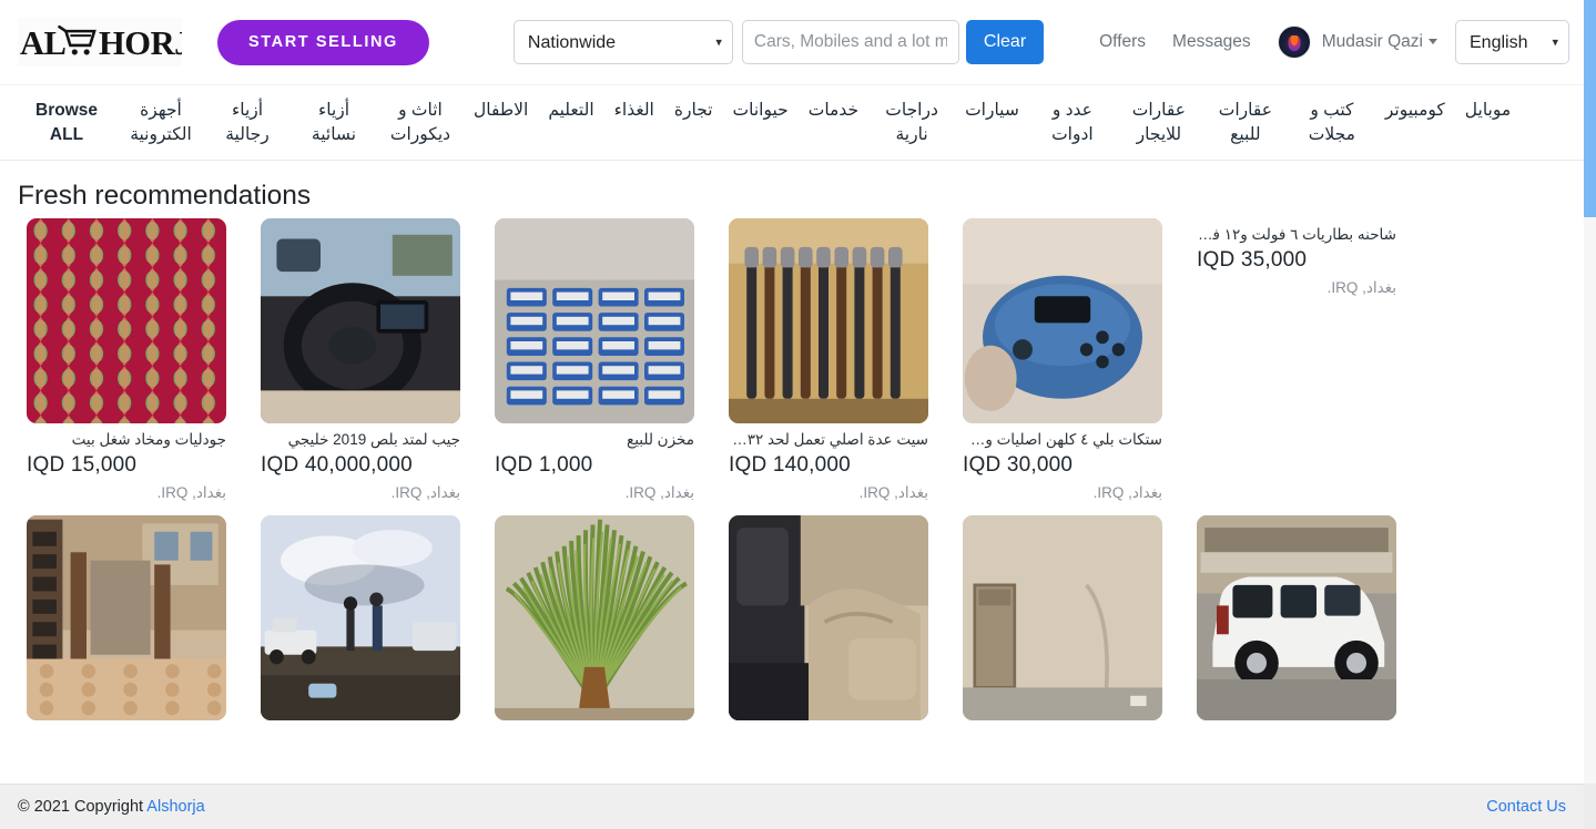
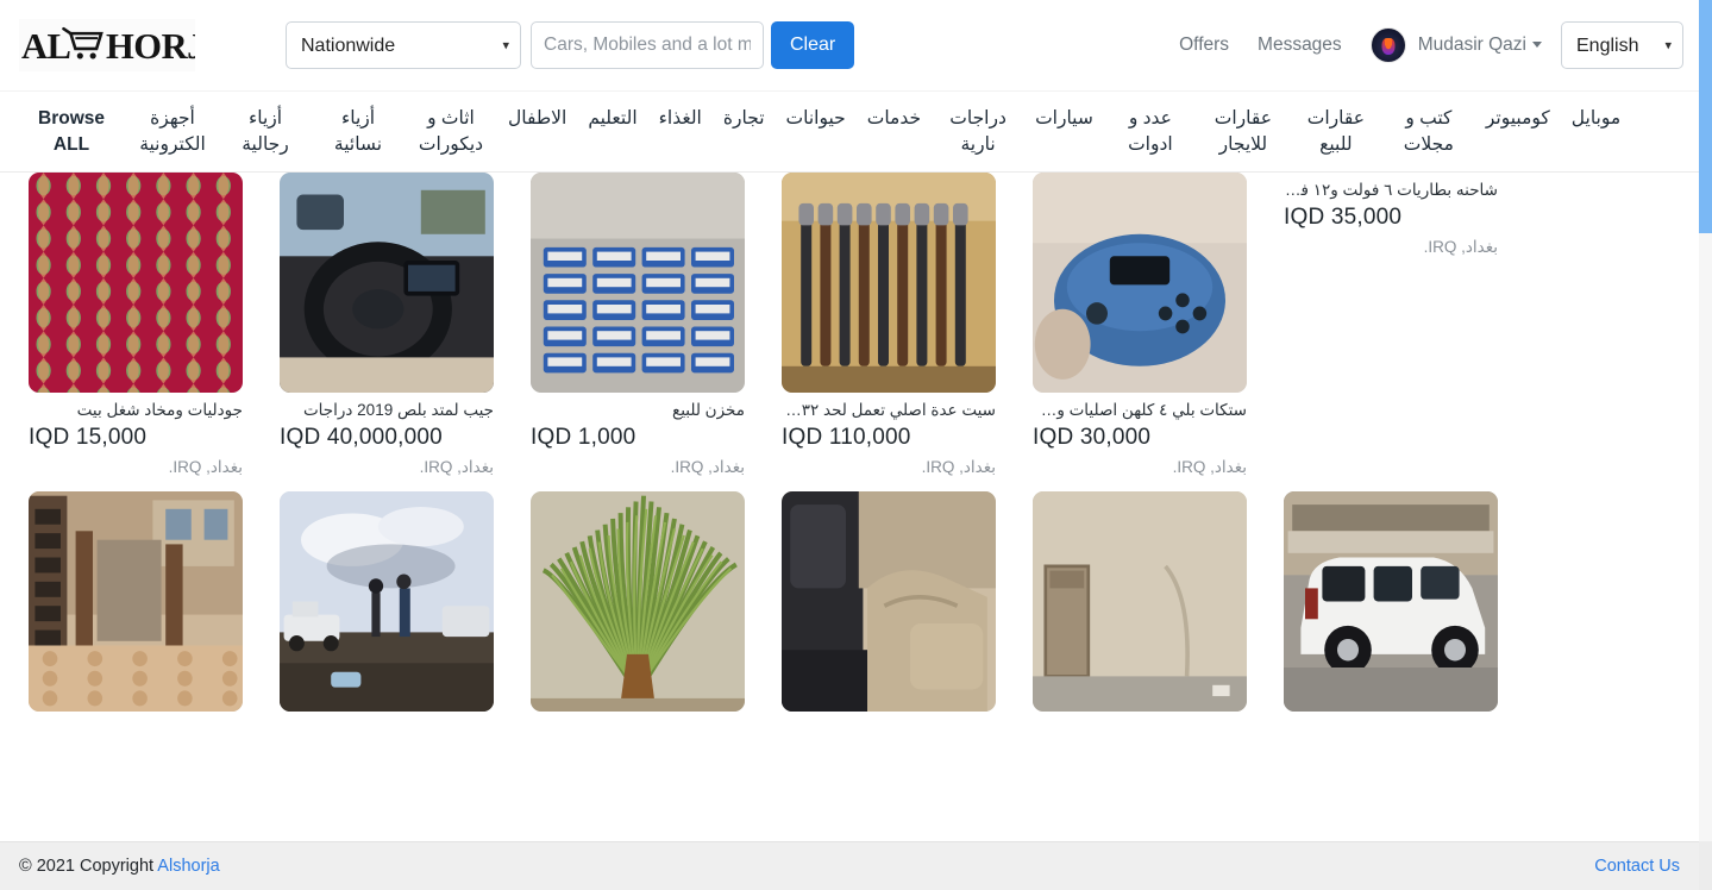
  AL
- START SELLING
  Nationwide
  ▾
  Cars, Mobiles and a lot m
  Clear
  Offers
  Messages
  Mudasir Qazi
  English
  ▾
  Browse ALL
  أجهزة الكترونية
  أزياء رجالية
  أزياء نسائية
  اثاث و ديكورات
  الاطفال
  التعليم
  الغذاء
  تجارة
  حيوانات
  خدمات
  دراجات نارية
  سيارات
  عدد و ادوات
  عقارات للايجار
  عقارات للبيع
  كتب و مجلات
  كومبيوتر
  موبايل
- Fresh recommendations
  جودليات ومخاد شغل بيت
  IQD 15,000
  بغداد, IRQ.
- جيب لمتد بلص 2019 خليجي
+ جيب لمتد بلص 2019 دراجات
  IQD 40,000,000
  بغداد, IRQ.
  مخزن للبيع
  IQD 1,000
  بغداد, IRQ.
  سيت عدة اصلي تعمل لحد ٣٢ملم
- IQD 140,000
+ IQD 110,000
  بغداد, IRQ.
  ستكات بلي ٤ كلهن اصليات وعل
  IQD 30,000
  بغداد, IRQ.
  شاحنه بطاريات ٦ فولت و١٢ فول
  IQD 35,000
  بغداد, IRQ.
  © 2021 Copyright Alshorja
  Contact Us
